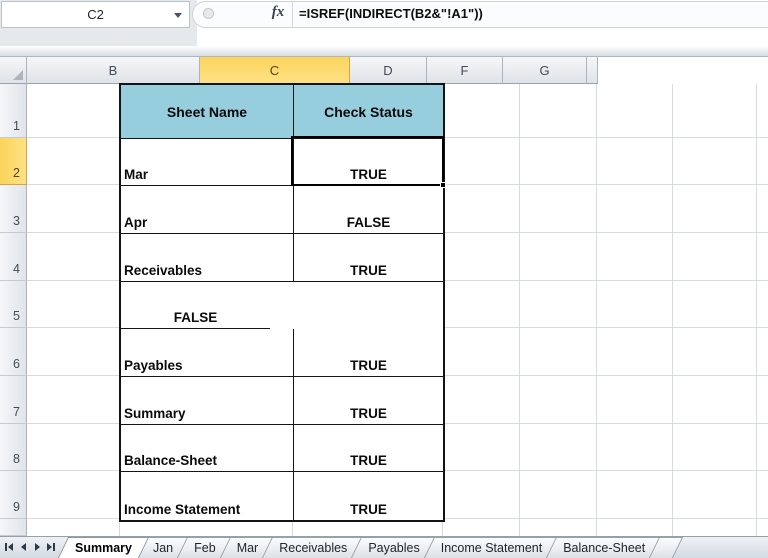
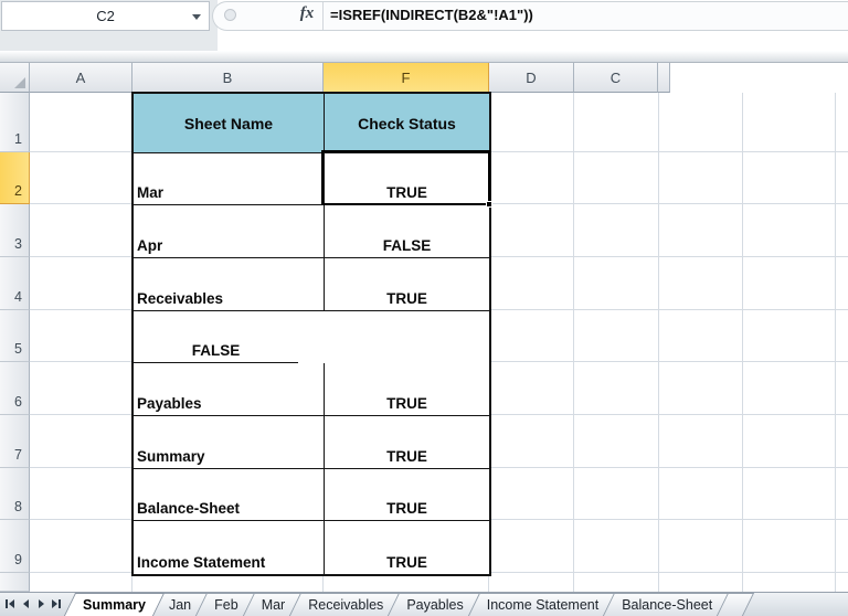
  C2
  fx
  =ISREF(INDIRECT(B2&"!A1"))
+ A
  B
- C
+ F
  D
- F
+ C
- G
  1
  2
  3
  4
  5
  6
  7
  8
  9
  Sheet Name
  Check Status
  Mar
  TRUE
  Apr
  FALSE
  Receivables
  TRUE
  FALSE
  Payables
  TRUE
  Summary
  TRUE
  Balance-Sheet
  TRUE
  Income Statement
  TRUE
  Summary
  Jan
  Feb
  Mar
  Receivables
  Payables
  Income Statement
  Balance-Sheet
